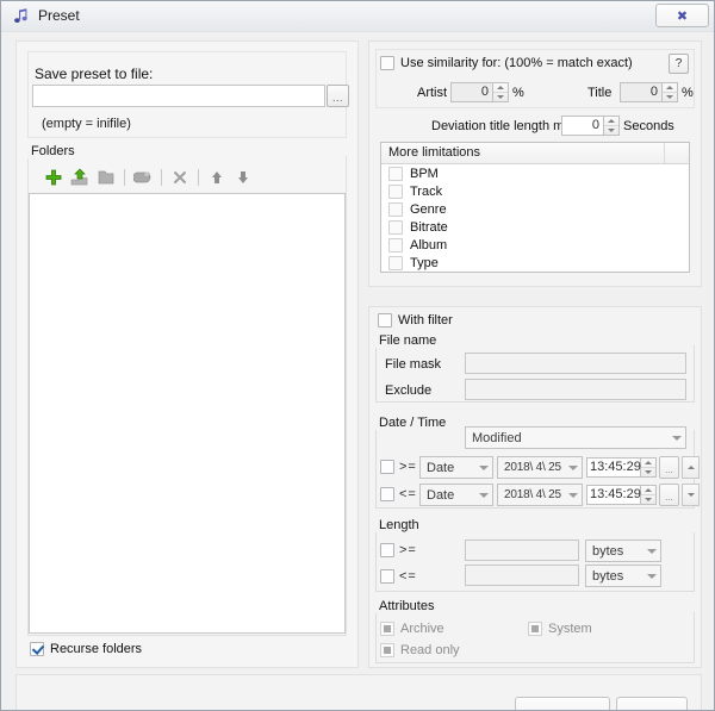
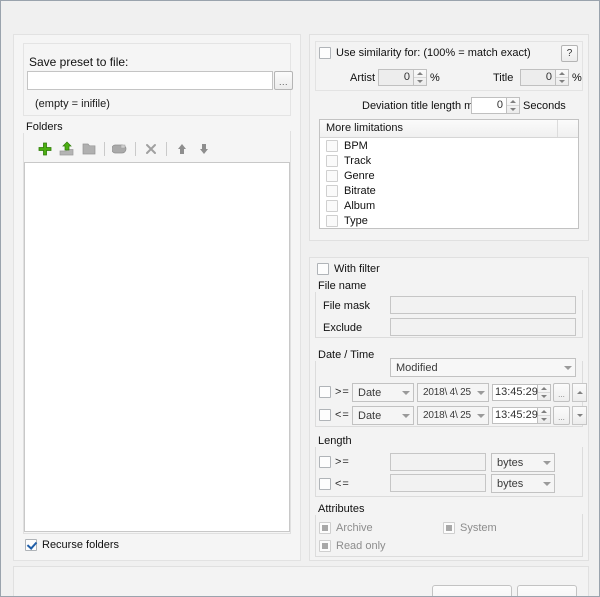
- Preset
- ✖
  Save preset to file:
  ...
  (empty = inifile)
  Folders
  Recurse folders
  Use similarity for: (100% = match exact)
  ?
  Artist
  0
  %
  Title
  0
  %
  Deviation title length m
  0
  Seconds
  More limitations
  BPM
  Track
  Genre
  Bitrate
  Album
  Type
  With filter
  File name
  File mask
  Exclude
  Date / Time
  Modified
  >=
  Date
  2018\ 4\ 25
  13:45:29
  ...
  <=
  Date
  2018\ 4\ 25
  13:45:29
  ...
  Length
  >=
  bytes
  <=
  bytes
  Attributes
  Archive
  System
  Read only
